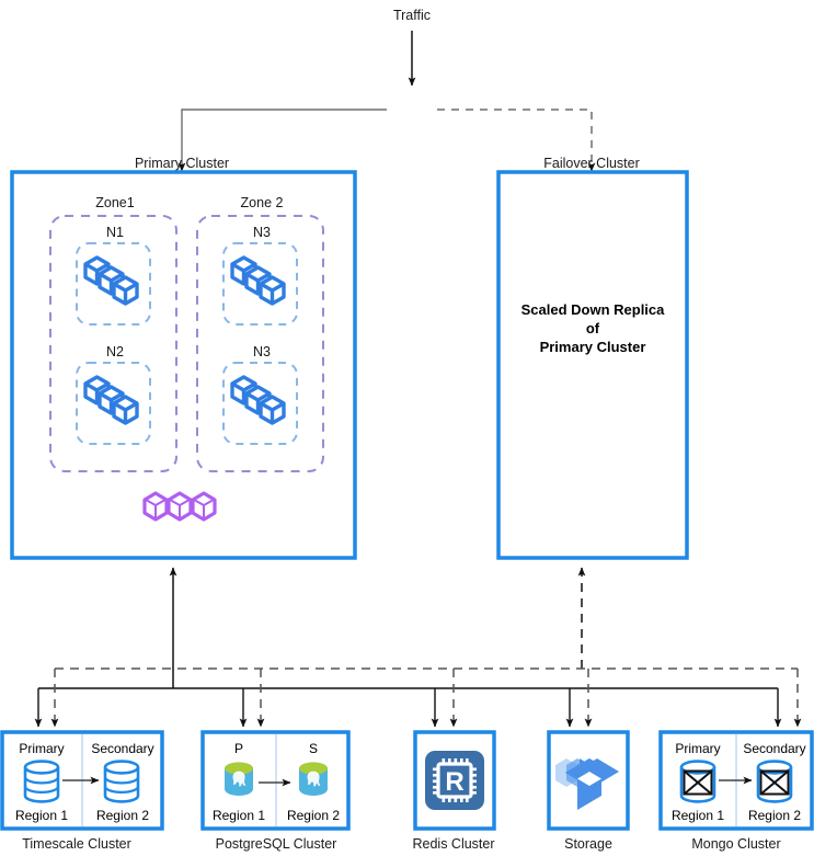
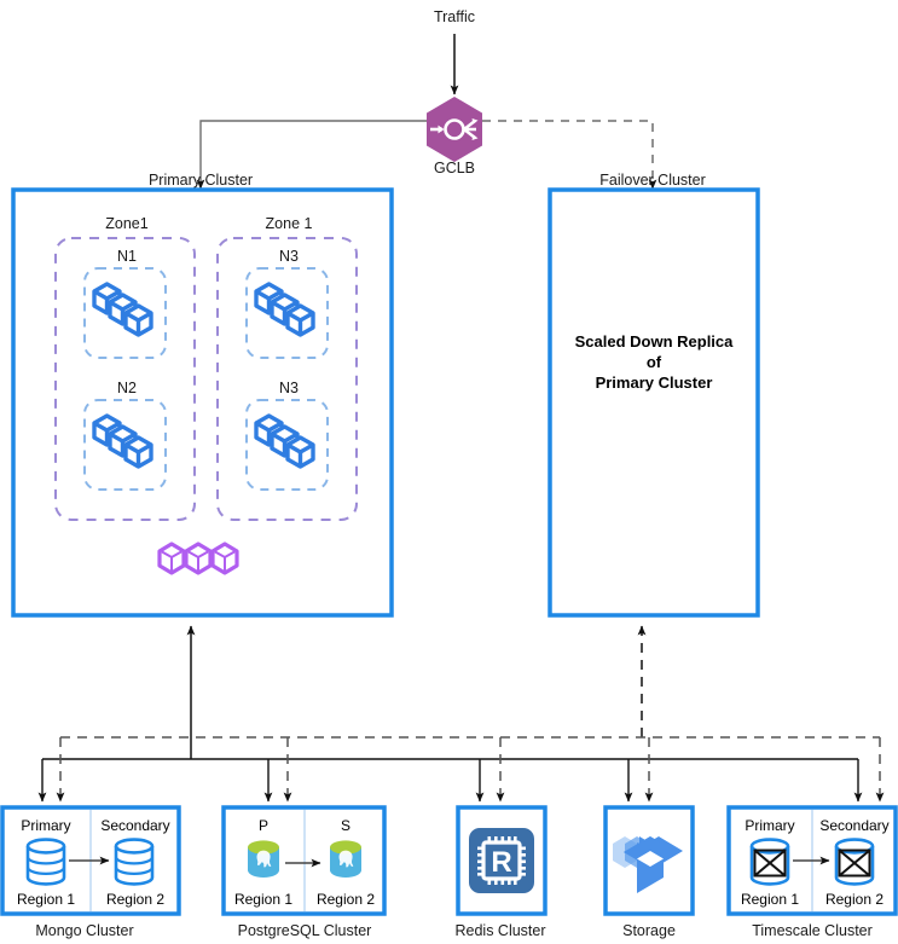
  Traffic
+ GCLB
  Primary Cluster
  Zone1
  N1
  N2
- Zone 2
+ Zone 1
  N3
  N3
  Failover Cluster
  Scaled Down Replica
  of
  Primary Cluster
  Primary
  Secondary
  Region 1
  Region 2
- Timescale Cluster
+ Mongo Cluster
  P
  S
  Region 1
  Region 2
  PostgreSQL Cluster
  Redis Cluster
  Storage
  Primary
  Secondary
  Region 1
  Region 2
- Mongo Cluster
+ Timescale Cluster
